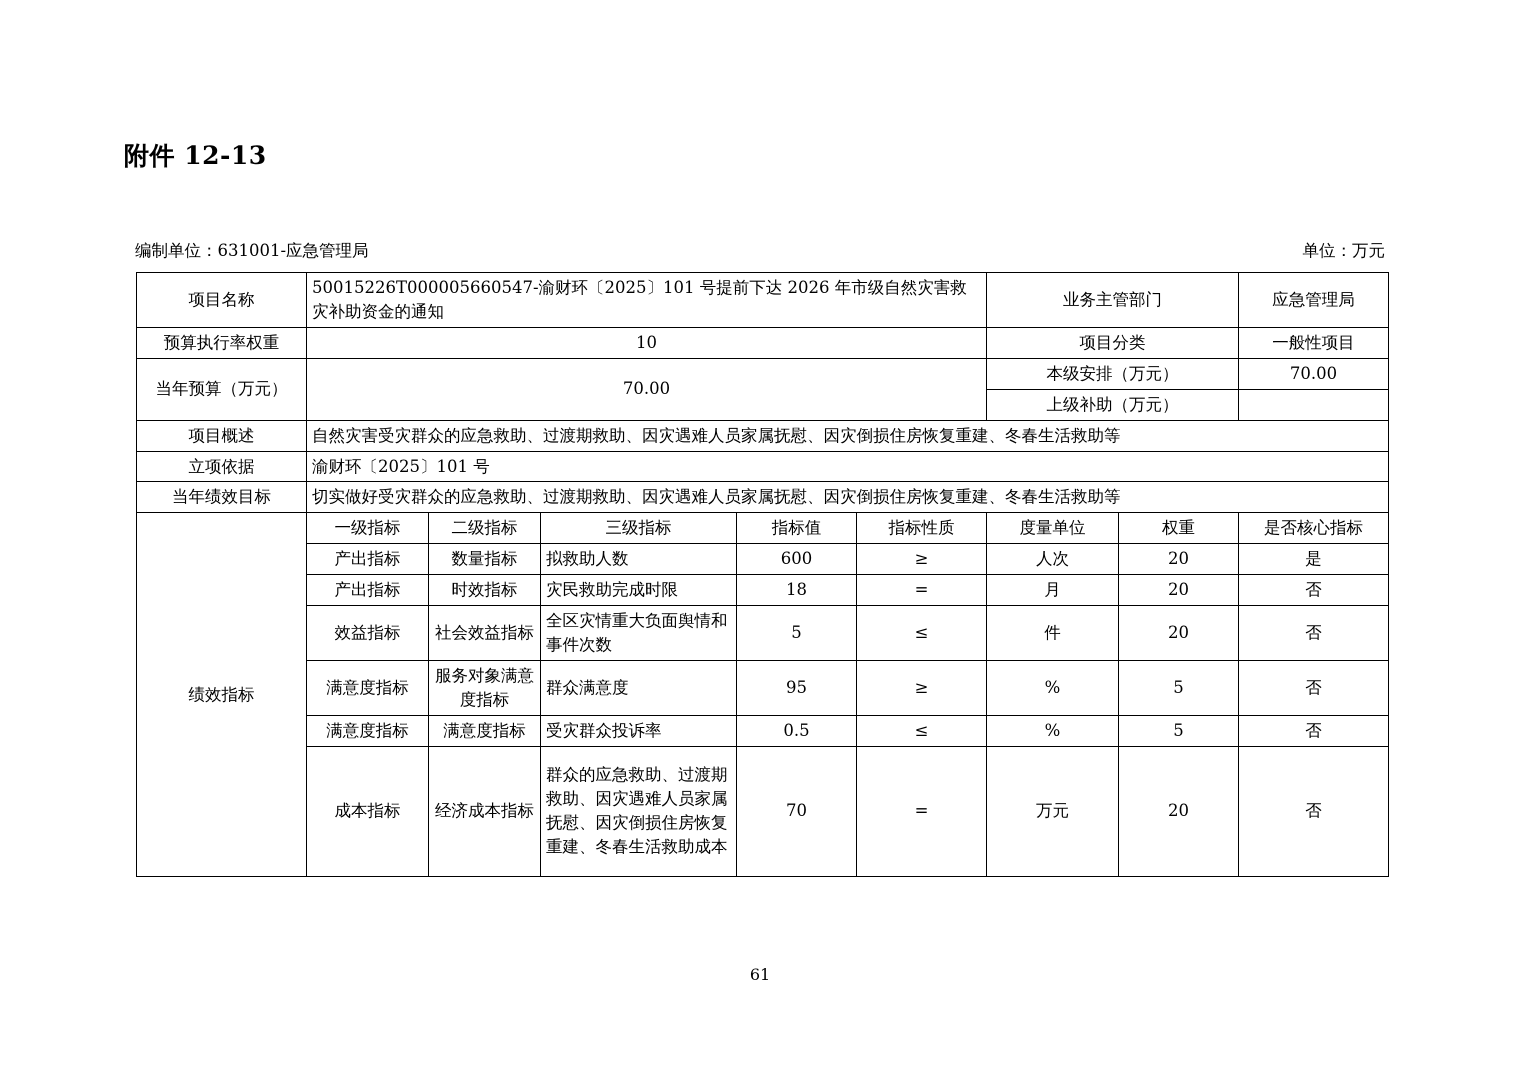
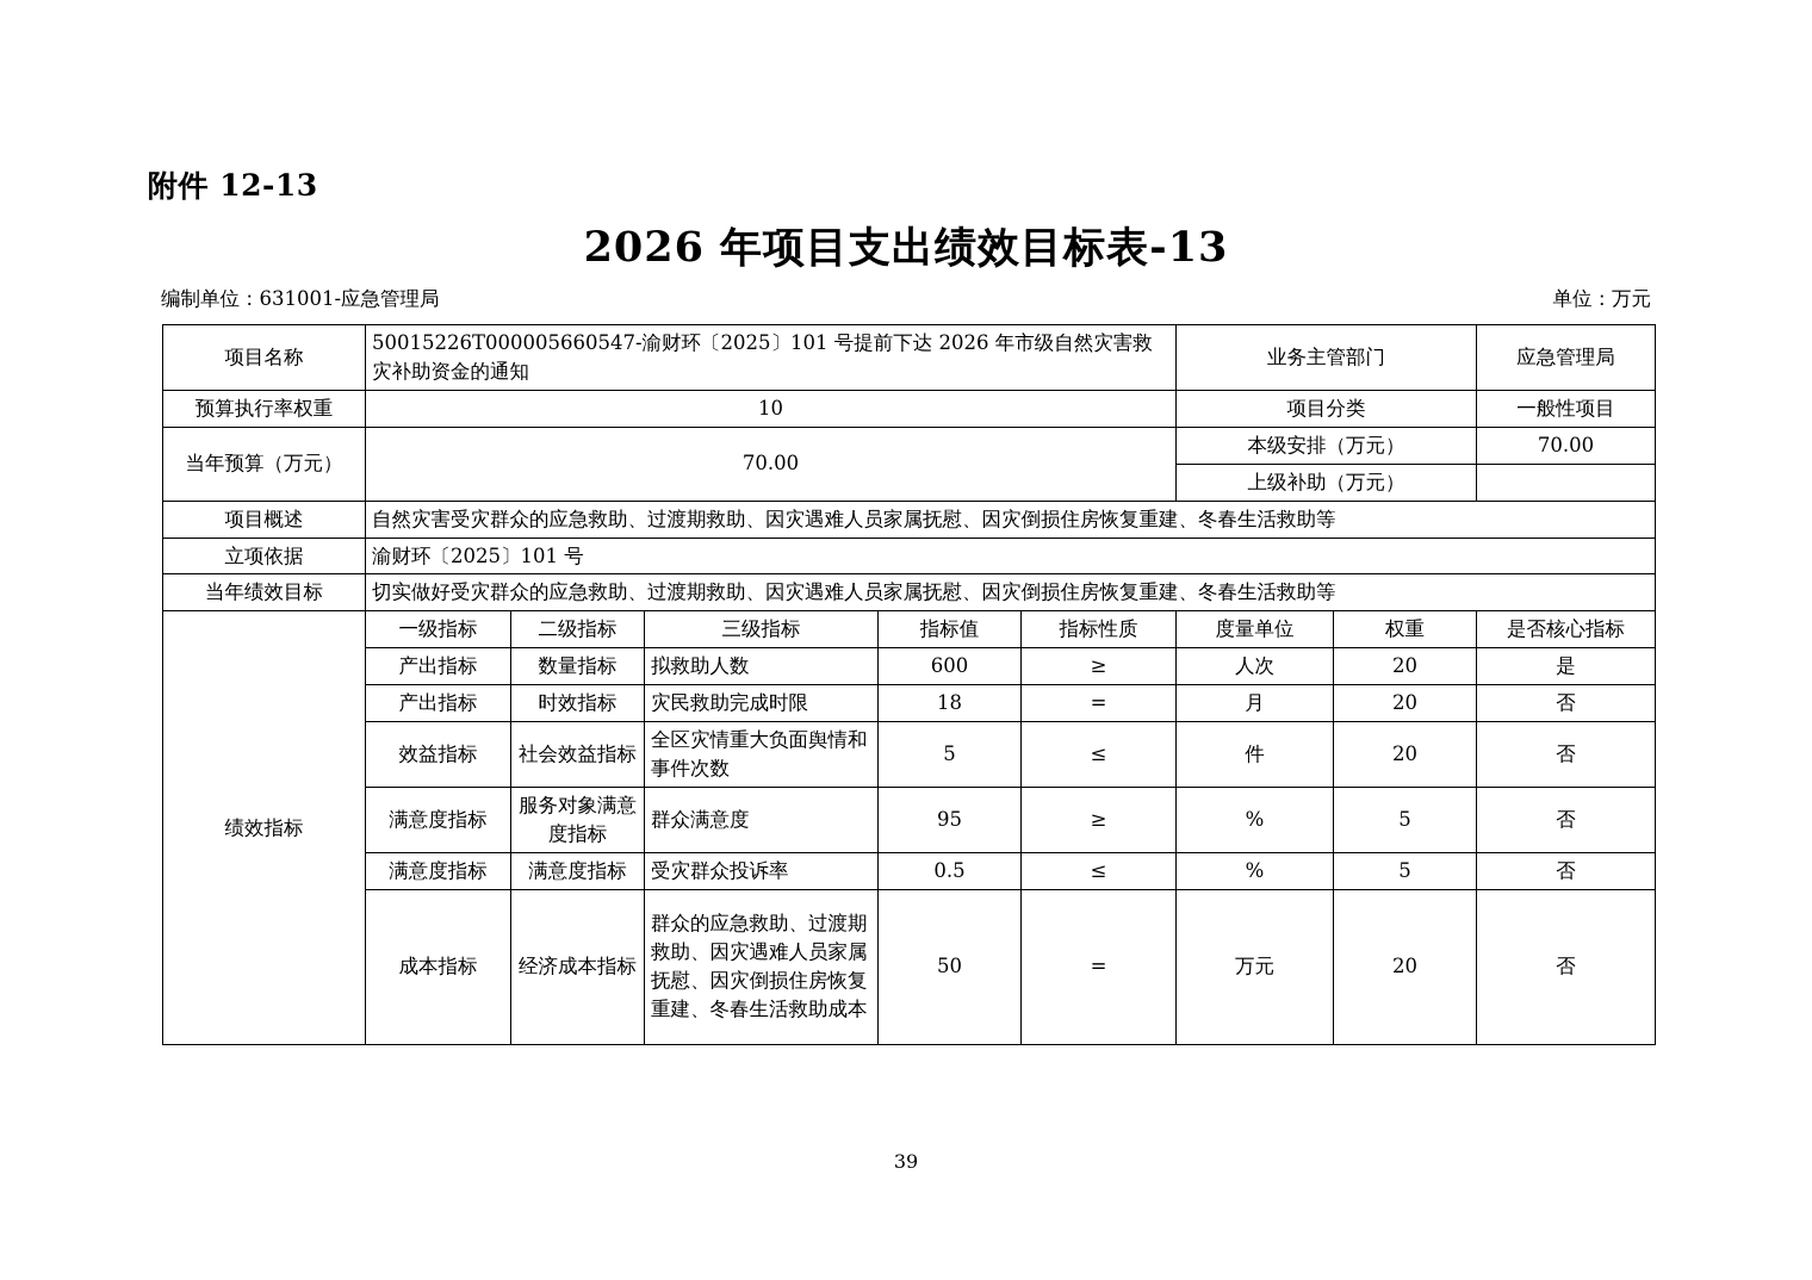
  附件 12-13
+ 2026 年项目支出绩效目标表-13
  编制单位：631001-应急管理局
  单位：万元
  项目名称	50015226T000005660547-渝财环〔2025〕101 号提前下达 2026 年市级自然灾害救灾补助资金的通知	业务主管部门	应急管理局
  预算执行率权重	10	项目分类	一般性项目
  当年预算（万元）	70.00	本级安排（万元）	70.00
  上级补助（万元）
  项目概述	自然灾害受灾群众的应急救助、过渡期救助、因灾遇难人员家属抚慰、因灾倒损住房恢复重建、冬春生活救助等
  立项依据	渝财环〔2025〕101 号
  当年绩效目标	切实做好受灾群众的应急救助、过渡期救助、因灾遇难人员家属抚慰、因灾倒损住房恢复重建、冬春生活救助等
  绩效指标	一级指标	二级指标	三级指标	指标值	指标性质	度量单位	权重	是否核心指标
  产出指标	数量指标	拟救助人数	600	≥	人次	20	是
  产出指标	时效指标	灾民救助完成时限	18	=	月	20	否
  效益指标	社会效益指标	全区灾情重大负面舆情和事件次数	5	≤	件	20	否
  满意度指标	服务对象满意度指标	群众满意度	95	≥	%	5	否
  满意度指标	满意度指标	受灾群众投诉率	0.5	≤	%	5	否
- 成本指标	经济成本指标	群众的应急救助、过渡期救助、因灾遇难人员家属抚慰、因灾倒损住房恢复重建、冬春生活救助成本	70	=	万元	20	否
+ 成本指标	经济成本指标	群众的应急救助、过渡期救助、因灾遇难人员家属抚慰、因灾倒损住房恢复重建、冬春生活救助成本	50	=	万元	20	否
- 61
+ 39
